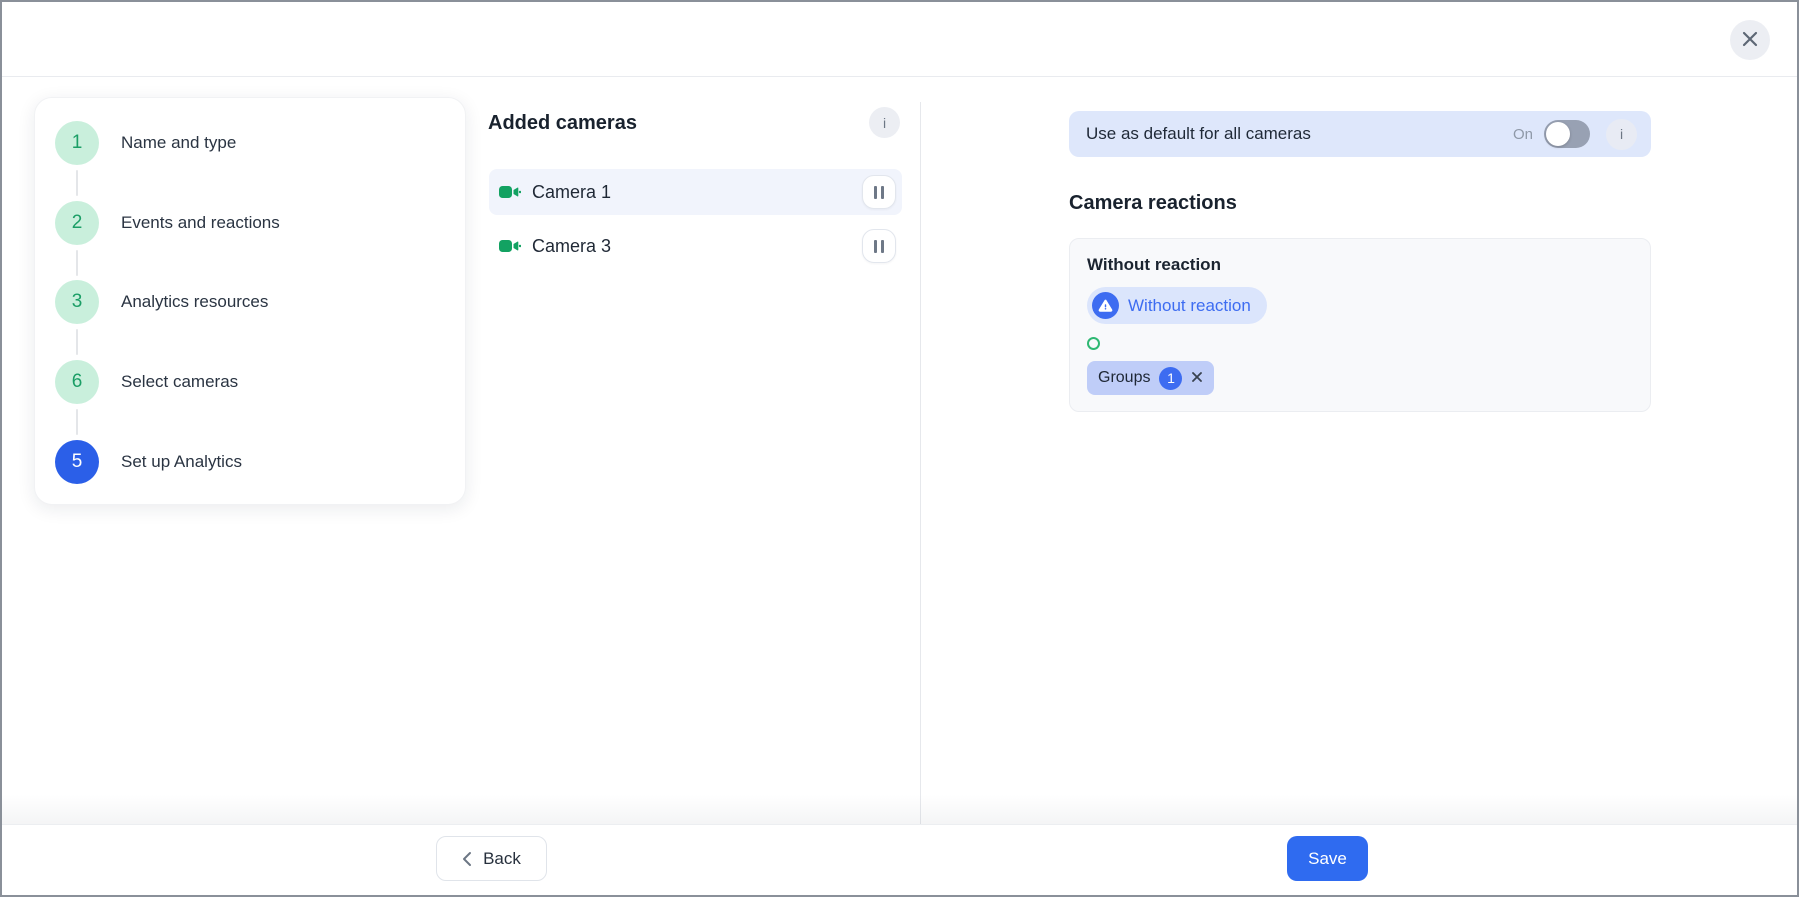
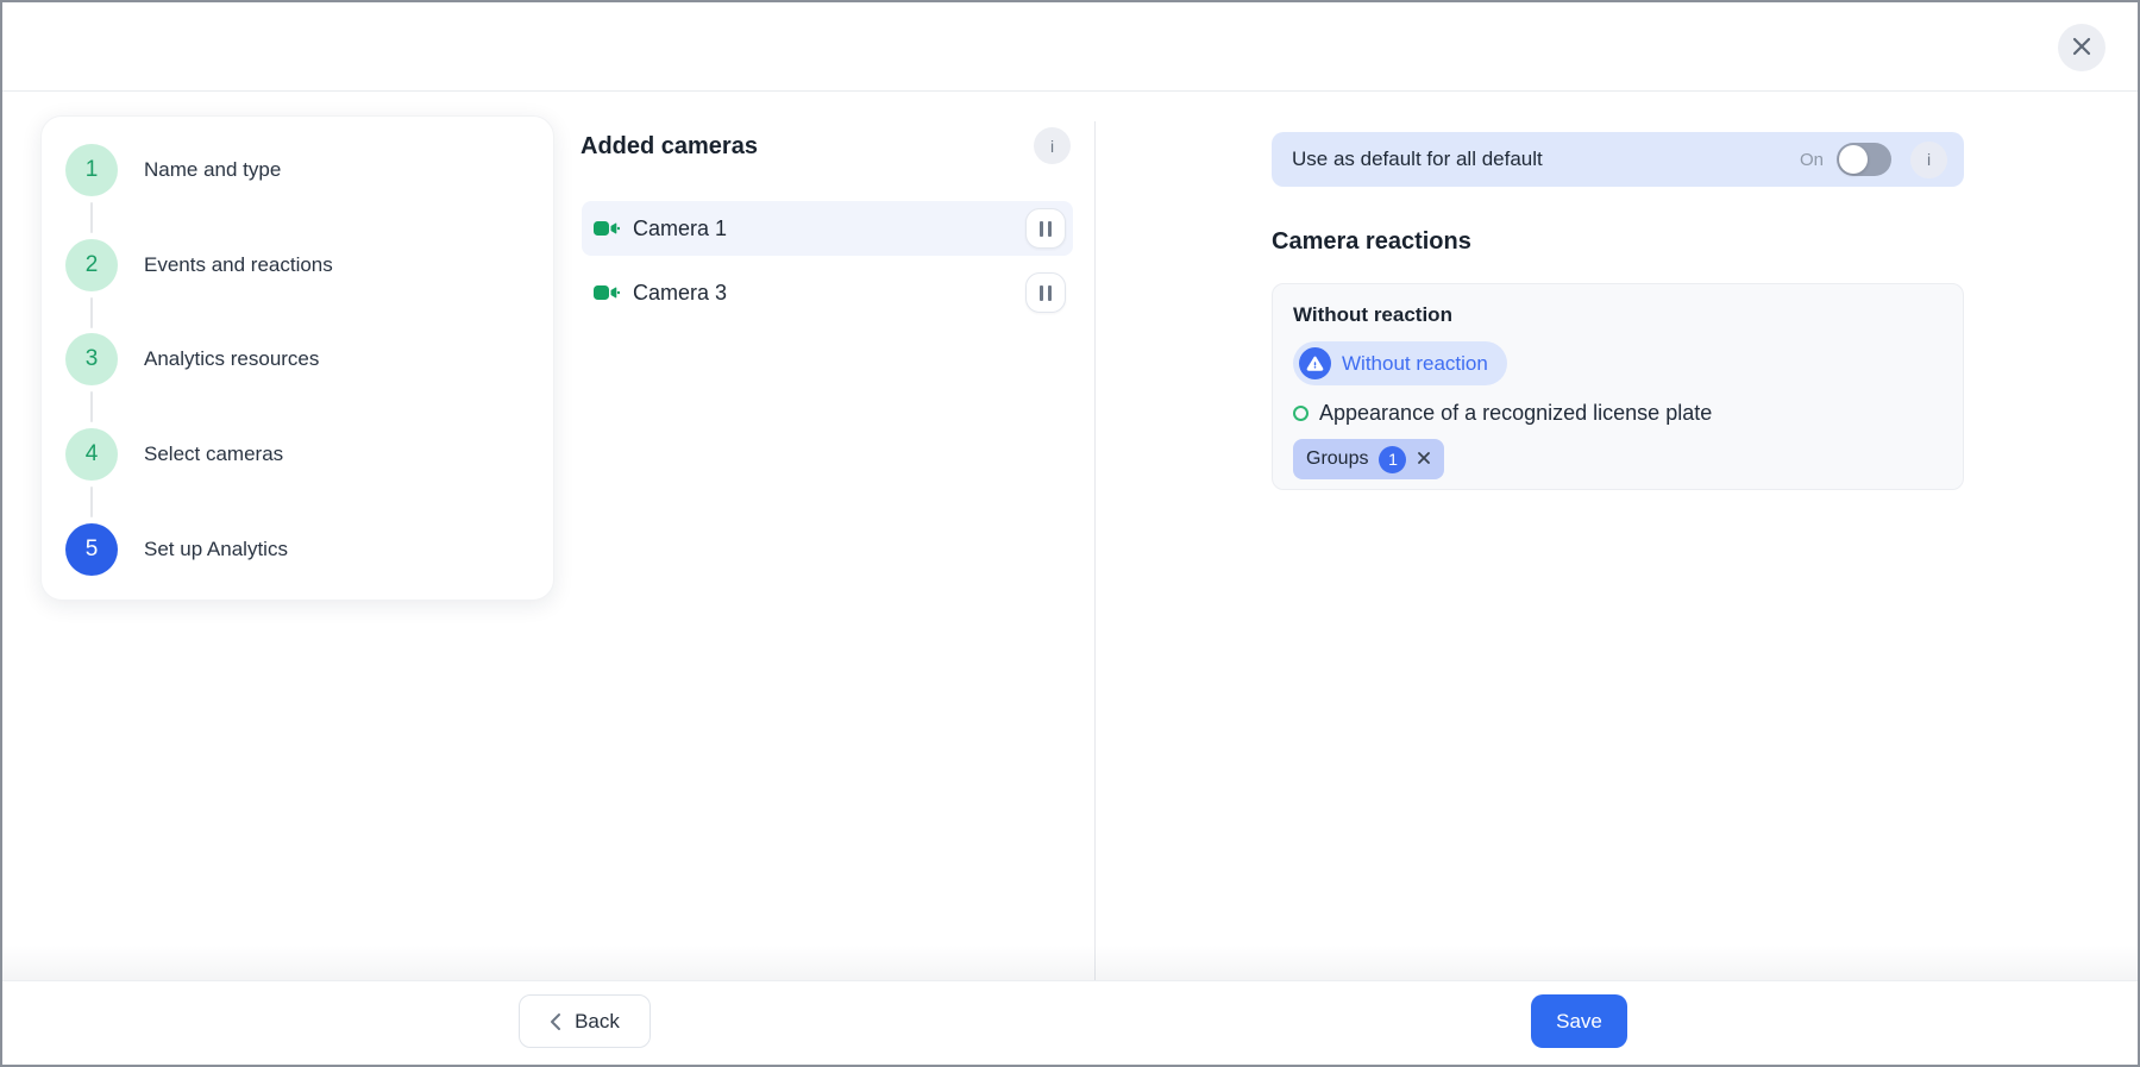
  1
  Name and type
  2
  Events and reactions
  3
  Analytics resources
- 6
+ 4
  Select cameras
  5
  Set up Analytics
  Added cameras
  i
  Camera 1
  Camera 3
- Use as default for all cameras
+ Use as default for all default
  On
  i
  Camera reactions
  Without reaction
  Without reaction
+ Appearance of a recognized license plate
  Groups
  1
  Back
  Save
